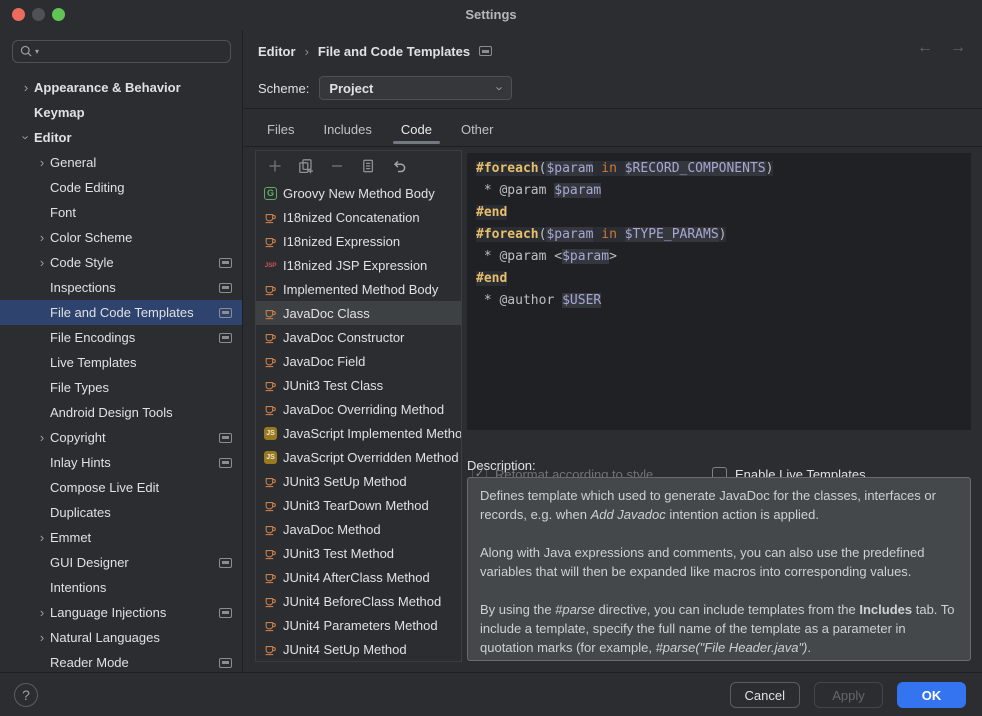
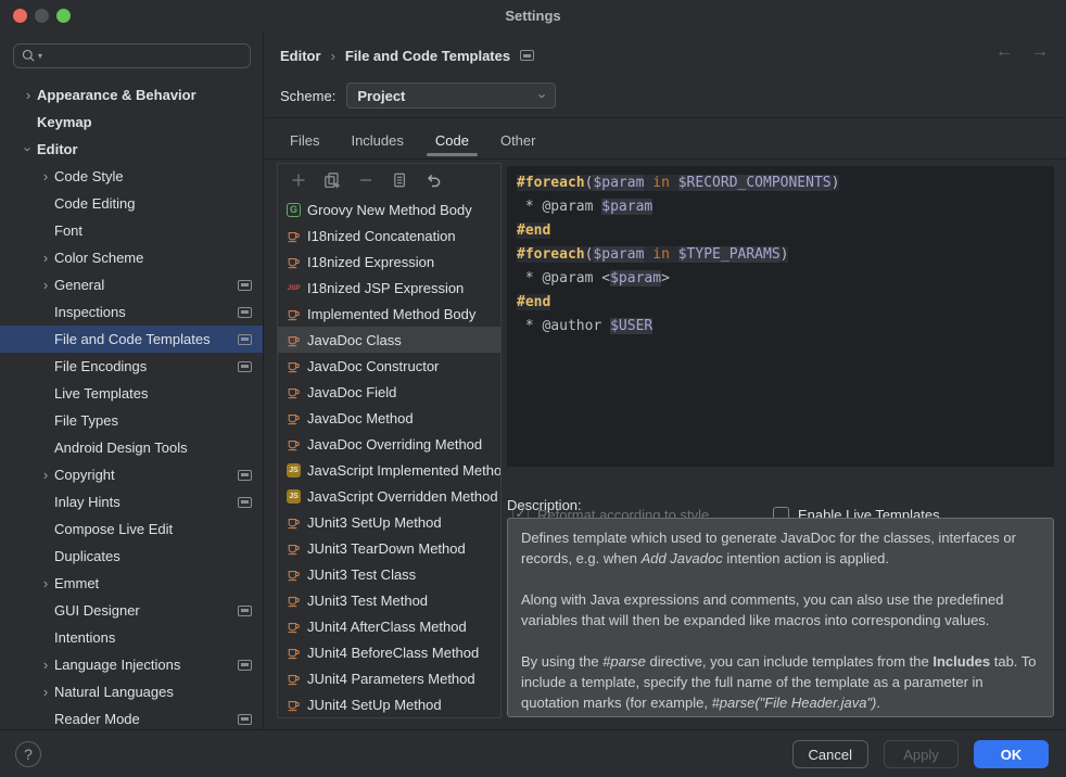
  Settings
  ▾
  ›
  Appearance & Behavior
  Keymap
  Editor
  ›
- General
+ Code Style
  Code Editing
  Font
  ›
  Color Scheme
  ›
- Code Style
+ General
  Inspections
  File and Code Templates
  File Encodings
  Live Templates
  File Types
  Android Design Tools
  ›
  Copyright
  Inlay Hints
  Compose Live Edit
  Duplicates
  ›
  Emmet
  GUI Designer
  Intentions
  ›
  Language Injections
  ›
  Natural Languages
  Reader Mode
  Editor
  ›
  File and Code Templates
  ←
  →
  Scheme:
  Project
  Files
  Includes
  Code
  Other
  G
  Groovy New Method Body
  I18nized Concatenation
  I18nized Expression
  I18nized JSP Expression
  Implemented Method Body
  JavaDoc Class
  JavaDoc Constructor
  JavaDoc Field
- JUnit3 Test Class
+ JavaDoc Method
  JavaDoc Overriding Method
  JavaScript Implemented Metho
  JavaScript Overridden Method
  JUnit3 SetUp Method
  JUnit3 TearDown Method
- JavaDoc Method
+ JUnit3 Test Class
  JUnit3 Test Method
  JUnit4 AfterClass Method
  JUnit4 BeforeClass Method
  JUnit4 Parameters Method
  JUnit4 SetUp Method
  #foreach($param in $RECORD_COMPONENTS)
  * @param $param
  #end
  #foreach($param in $TYPE_PARAMS)
  * @param <$param>
  #end
  * @author $USER
  ✓
  Reformat according to style
  Enable Live Templates
  Description:
  Defines template which used to generate JavaDoc for the classes, interfaces or records, e.g. when Add Javadoc intention action is applied.
  Along with Java expressions and comments, you can also use the predefined variables that will then be expanded like macros into corresponding values.
  By using the #parse directive, you can include templates from the Includes tab. To include a template, specify the full name of the template as a parameter in quotation marks (for example, #parse("File Header.java").
  ?
  Cancel
  Apply
  OK
